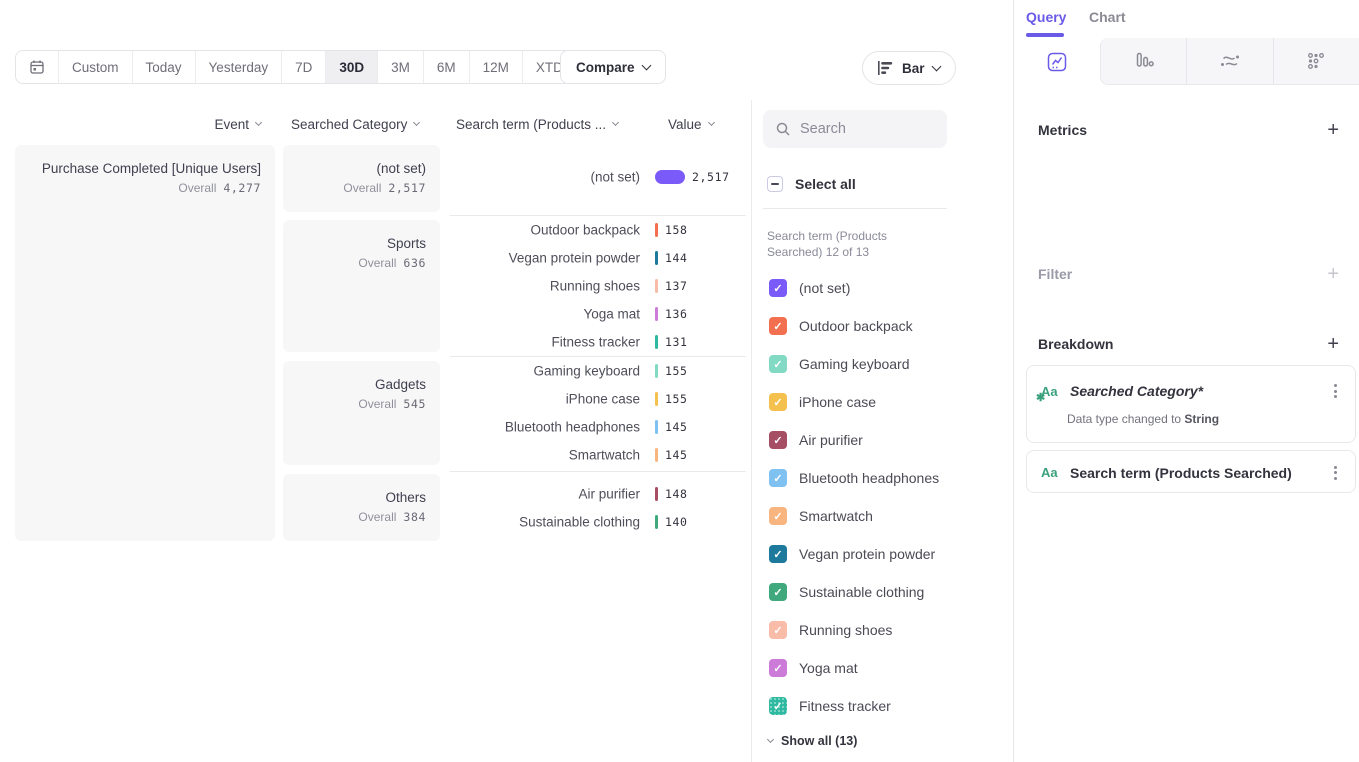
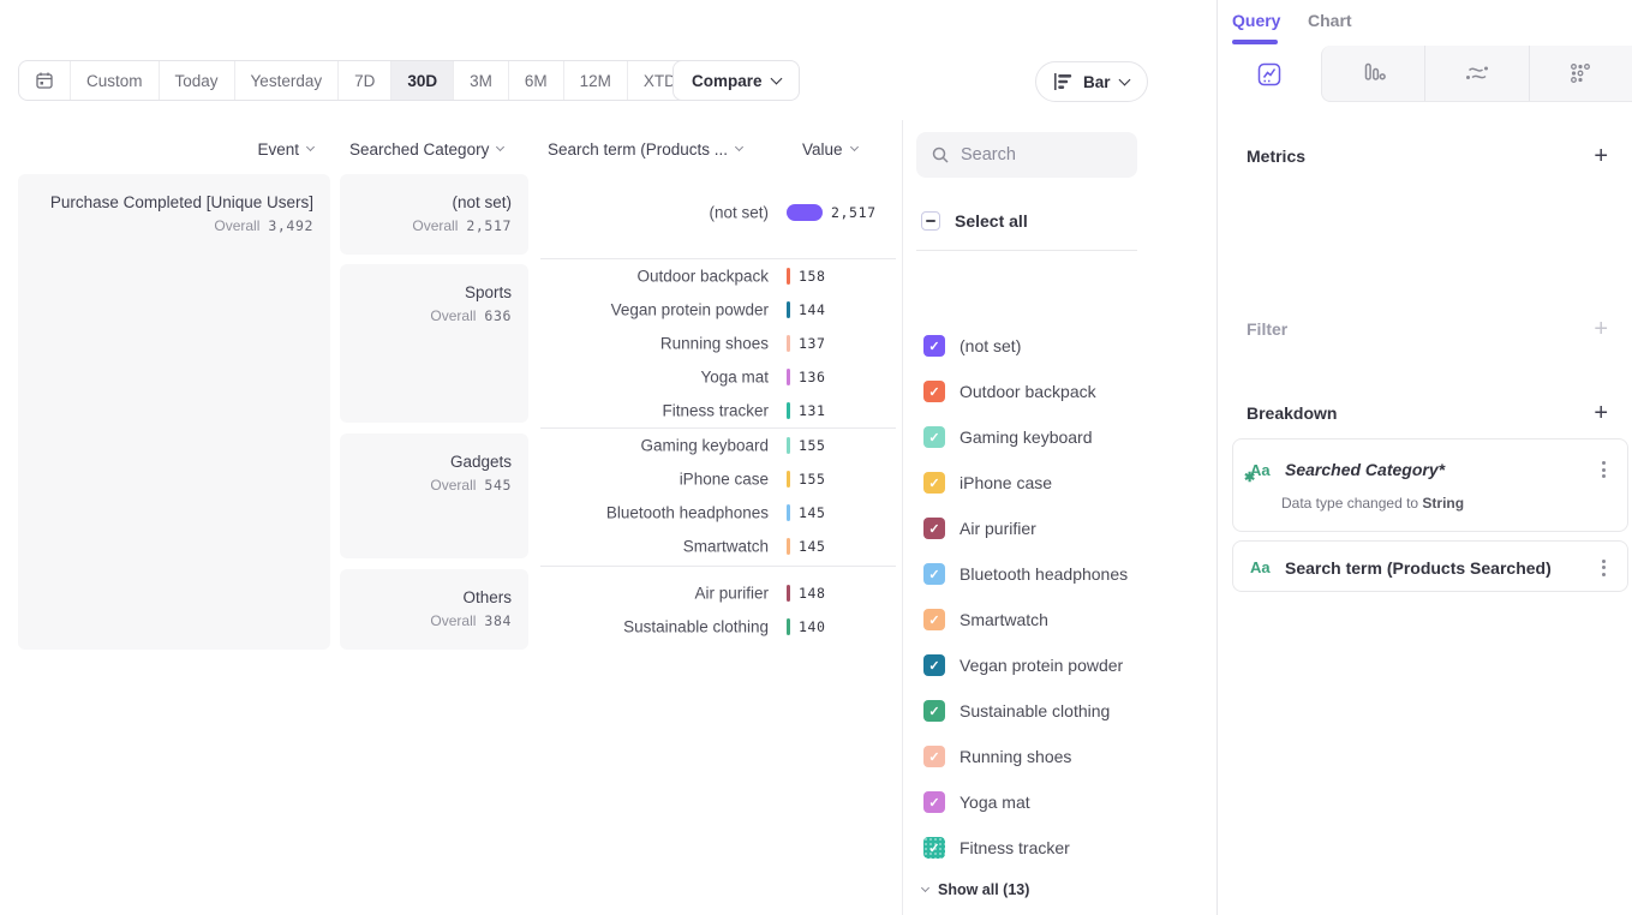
  Custom
  Today
  Yesterday
  7D
  30D
  3M
  6M
  12M
  XTD
  Compare
  Bar
  Event
  Searched Category
  Search term (Products ...
  Value
  Purchase Completed [Unique Users]
- Overall 4,277
+ Overall 3,492
  (not set)
  Overall 2,517
  Sports
  Overall 636
  Gadgets
  Overall 545
  Others
  Overall 384
  (not set)
  2,517
  Outdoor backpack
  158
  Vegan protein powder
  144
  Running shoes
  137
  Yoga mat
  136
  Fitness tracker
  131
  Gaming keyboard
  155
  iPhone case
  155
  Bluetooth headphones
  145
  Smartwatch
  145
  Air purifier
  148
  Sustainable clothing
  140
  Search
  Select all
- Search term (Products Searched) 12 of 13
  (not set)
  Outdoor backpack
  Gaming keyboard
  iPhone case
  Air purifier
  Bluetooth headphones
  Smartwatch
  Vegan protein powder
  Sustainable clothing
  Running shoes
  Yoga mat
  Fitness tracker
  Show all (13)
  Query
  Chart
  Metrics
  Filter
  Breakdown
  Aa
  ✱
  Searched Category*
  Data type changed to String
  Aa
  Search term (Products Searched)
